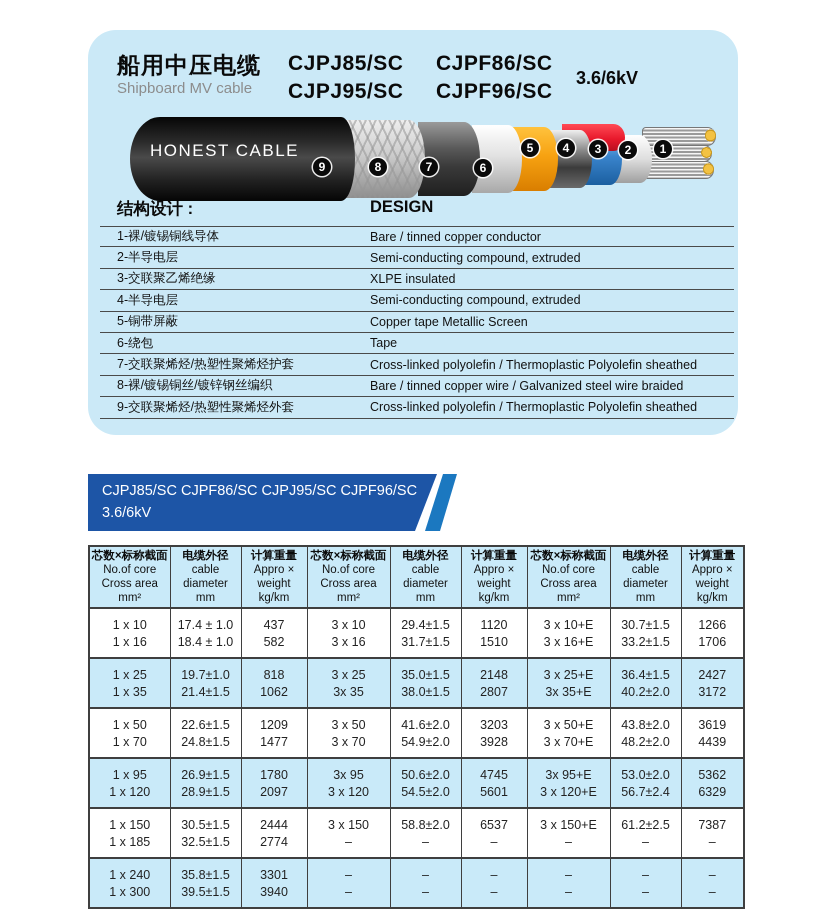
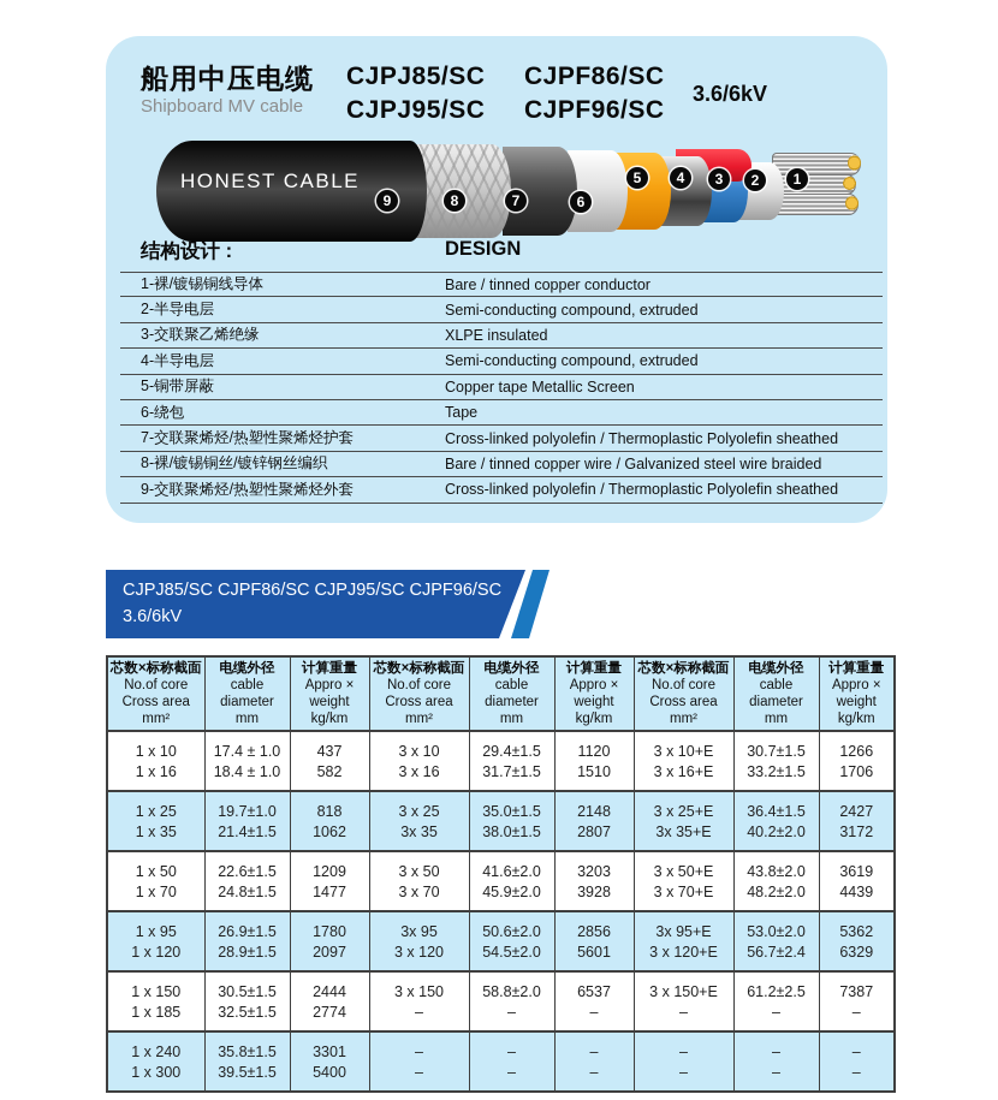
  船用中压电缆
  Shipboard MV cable
  CJPJ85/SC
  CJPF86/SC
  CJPJ95/SC
  CJPF96/SC
  3.6/6kV
  HONEST CABLE
  9
  8
  7
  6
  5
  4
  3
  2
  1
  结构设计 :
  DESIGN
  1-裸/镀锡铜线导体
  Bare / tinned copper conductor
  2-半导电层
  Semi-conducting compound, extruded
  3-交联聚乙烯绝缘
  XLPE insulated
  4-半导电层
  Semi-conducting compound, extruded
  5-铜带屏蔽
  Copper tape Metallic Screen
  6-绕包
  Tape
  7-交联聚烯烃/热塑性聚烯烃护套
  Cross-linked polyolefin / Thermoplastic Polyolefin sheathed
  8-裸/镀锡铜丝/镀锌钢丝编织
  Bare / tinned copper wire / Galvanized steel wire braided
  9-交联聚烯烃/热塑性聚烯烃外套
  Cross-linked polyolefin / Thermoplastic Polyolefin sheathed
  CJPJ85/SC CJPF86/SC CJPJ95/SC CJPF96/SC
  3.6/6kV
  芯数×标称截面No.of coreCross areamm²	电缆外径cablediametermm	计算重量Appro ×weightkg/km	芯数×标称截面No.of coreCross areamm²	电缆外径cablediametermm	计算重量Appro ×weightkg/km	芯数×标称截面No.of coreCross areamm²	电缆外径cablediametermm	计算重量Appro ×weightkg/km
  1 x 10	17.4 ± 1.0	437	3 x 10	29.4±1.5	1120	3 x 10+E	30.7±1.5	1266
  1 x 16	18.4 ± 1.0	582	3 x 16	31.7±1.5	1510	3 x 16+E	33.2±1.5	1706
  1 x 25	19.7±1.0	818	3 x 25	35.0±1.5	2148	3 x 25+E	36.4±1.5	2427
  1 x 35	21.4±1.5	1062	3x 35	38.0±1.5	2807	3x 35+E	40.2±2.0	3172
  1 x 50	22.6±1.5	1209	3 x 50	41.6±2.0	3203	3 x 50+E	43.8±2.0	3619
- 1 x 70	24.8±1.5	1477	3 x 70	54.9±2.0	3928	3 x 70+E	48.2±2.0	4439
+ 1 x 70	24.8±1.5	1477	3 x 70	45.9±2.0	3928	3 x 70+E	48.2±2.0	4439
- 1 x 95	26.9±1.5	1780	3x 95	50.6±2.0	4745	3x 95+E	53.0±2.0	5362
+ 1 x 95	26.9±1.5	1780	3x 95	50.6±2.0	2856	3x 95+E	53.0±2.0	5362
  1 x 120	28.9±1.5	2097	3 x 120	54.5±2.0	5601	3 x 120+E	56.7±2.4	6329
  1 x 150	30.5±1.5	2444	3 x 150	58.8±2.0	6537	3 x 150+E	61.2±2.5	7387
  1 x 185	32.5±1.5	2774	–	–	–	–	–	–
  1 x 240	35.8±1.5	3301	–	–	–	–	–	–
- 1 x 300	39.5±1.5	3940	–	–	–	–	–	–
+ 1 x 300	39.5±1.5	5400	–	–	–	–	–	–
